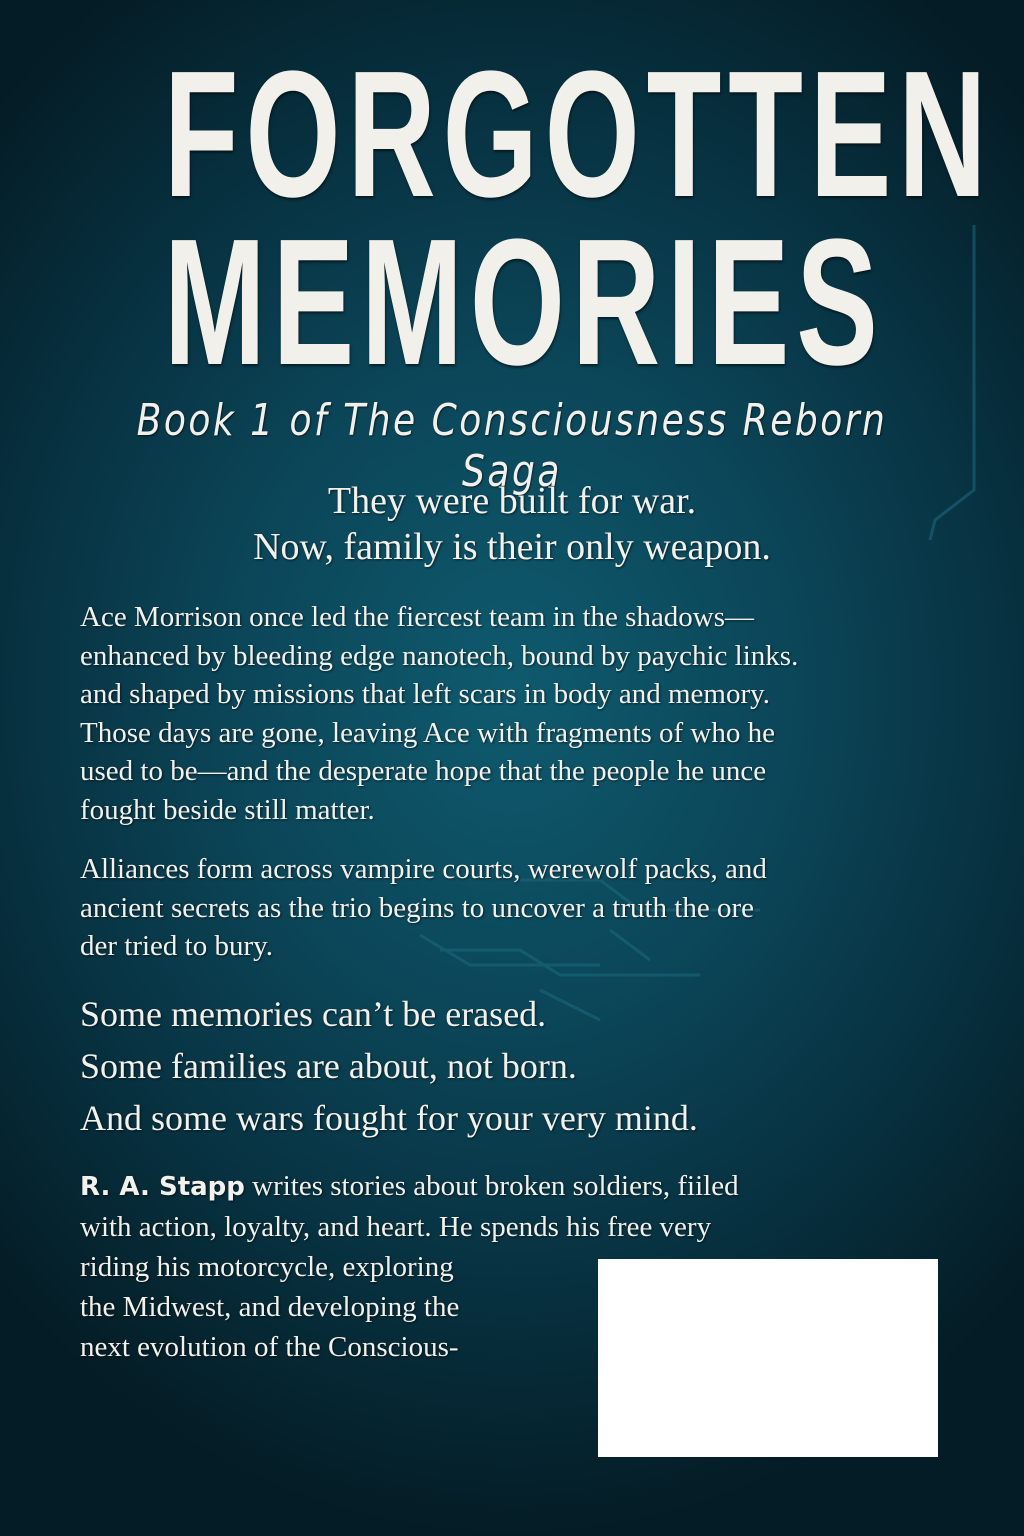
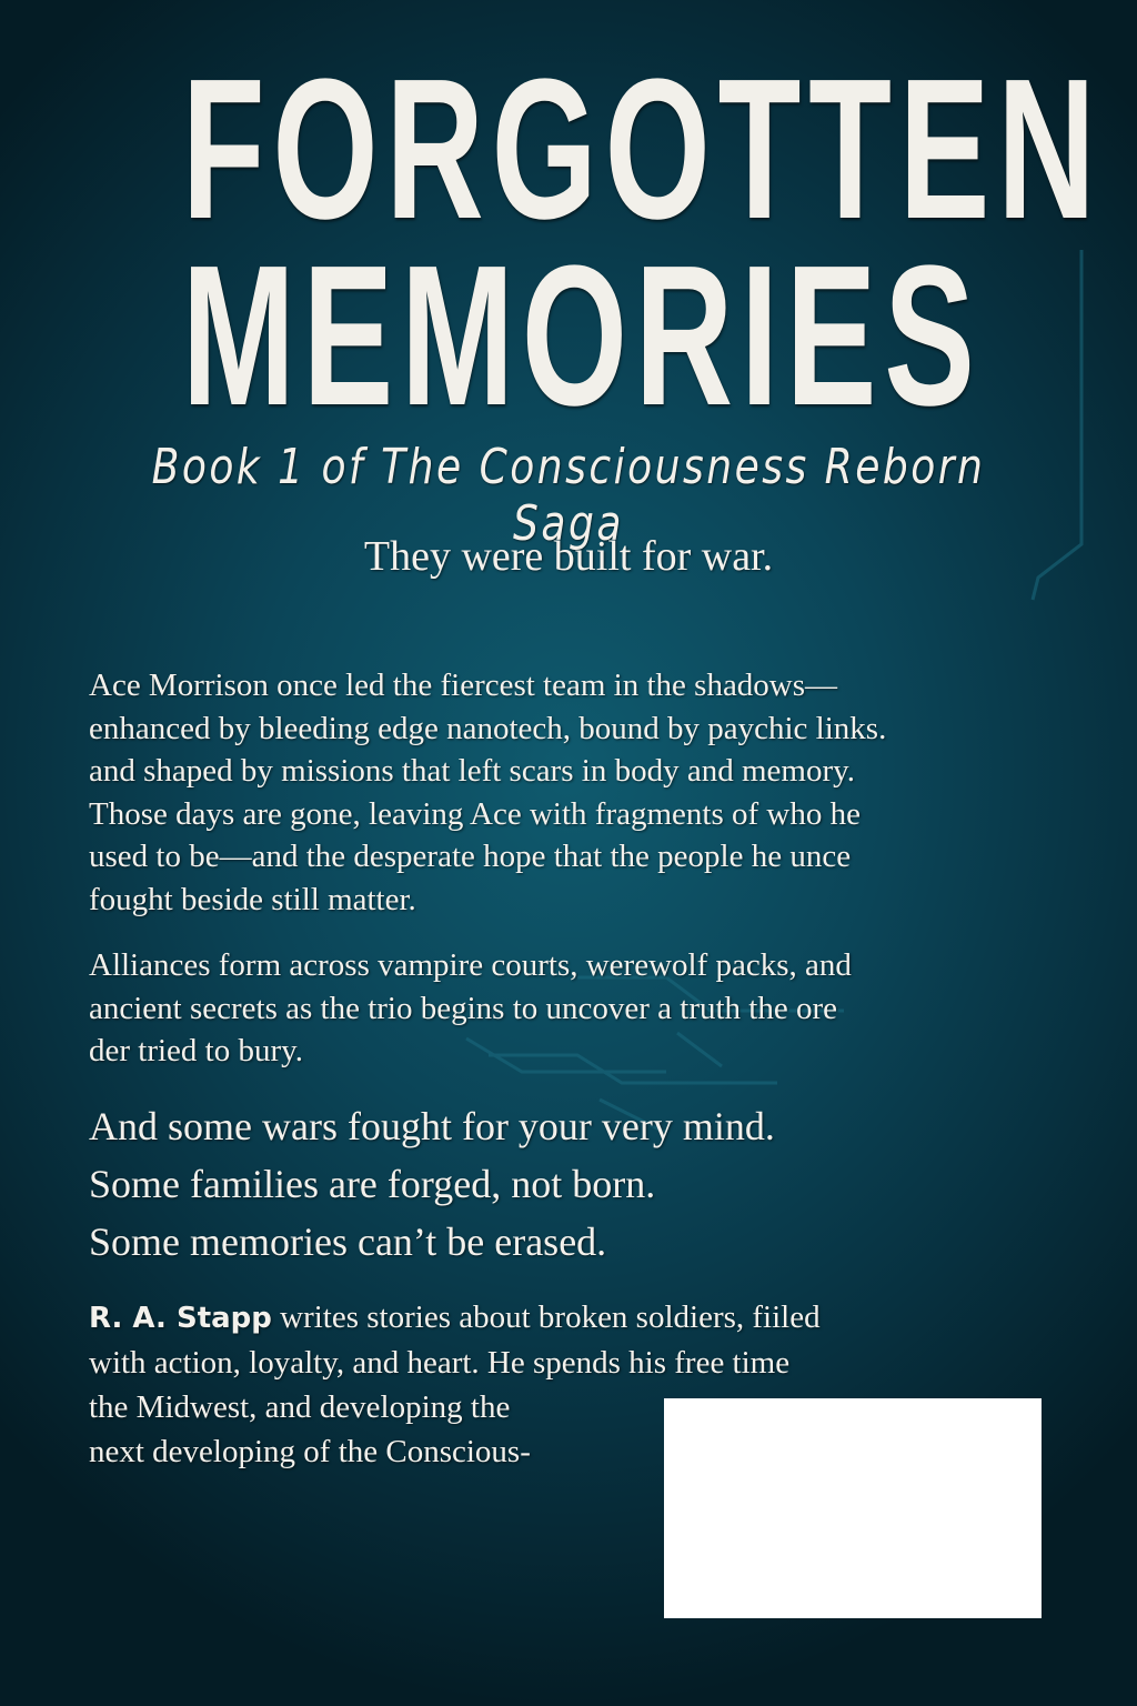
  FORGOTTEN
  MEMORIES
  Book 1 of The Consciousness Reborn Saga
  They were built for war.
- Now, family is their only weapon.
  Ace Morrison once led the fiercest team in the shadows—
  enhanced by bleeding edge nanotech, bound by paychic links.
  and shaped by missions that left scars in body and memory.
  Those days are gone, leaving Ace with fragments of who he
  used to be—and the desperate hope that the people he unce
  fought beside still matter.
  Alliances form across vampire courts, werewolf packs, and
  ancient secrets as the trio begins to uncover a truth the ore
  der tried to bury.
- Some memories can’t be erased.
+ And some wars fought for your very mind.
- Some families are about, not born.
+ Some families are forged, not born.
- And some wars fought for your very mind.
+ Some memories can’t be erased.
  R. A. Stapp writes stories about broken soldiers, fiiled
- with action, loyalty, and heart. He spends his free very
+ with action, loyalty, and heart. He spends his free time
- riding his motorcycle, exploring
  the Midwest, and developing the
- next evolution of the Conscious-
+ next developing of the Conscious-
